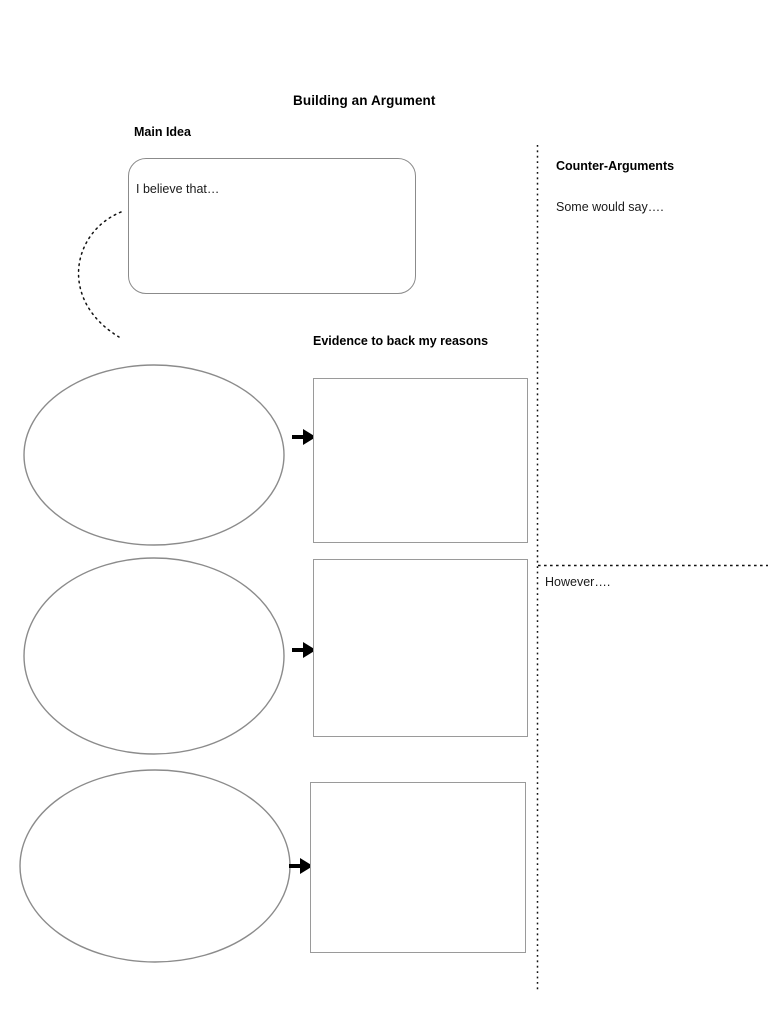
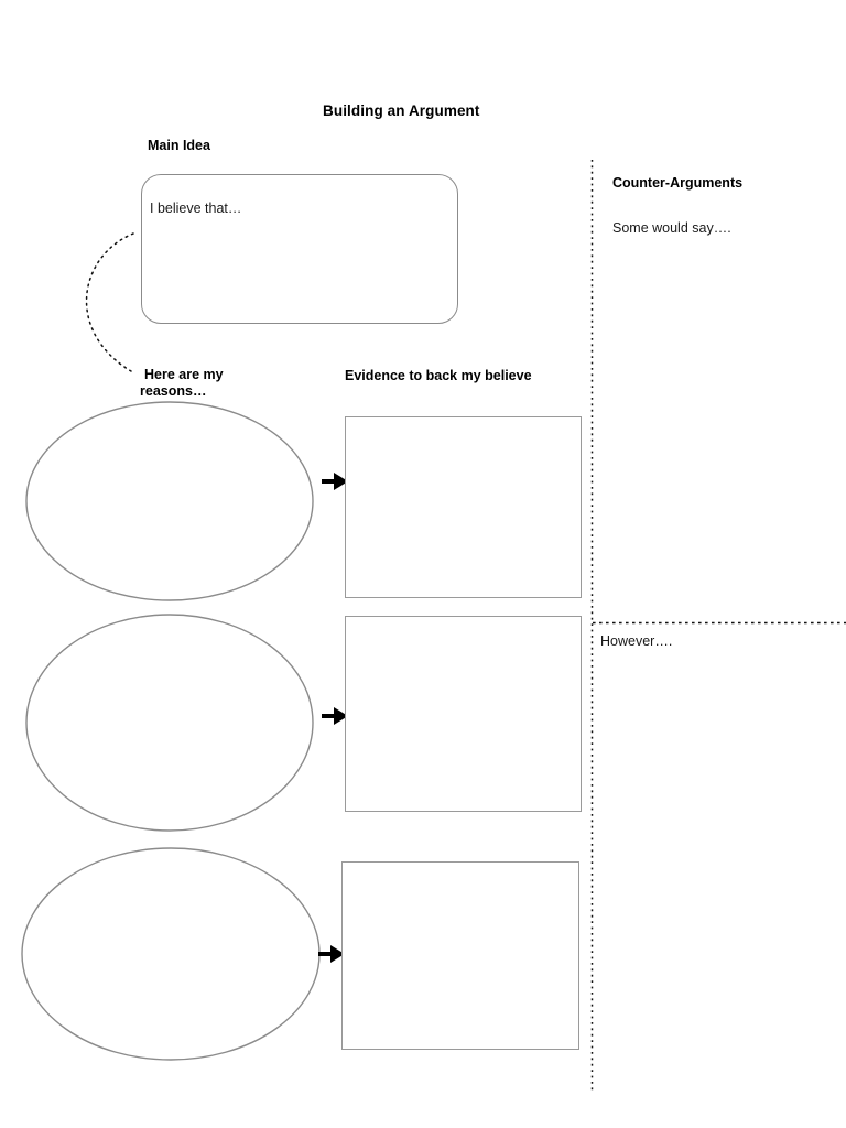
  Building an Argument
  Main Idea
  I believe that…
+ Here are my
+ reasons…
- Evidence to back my reasons
+ Evidence to back my believe
  Counter-Arguments
  Some would say….
  However….
